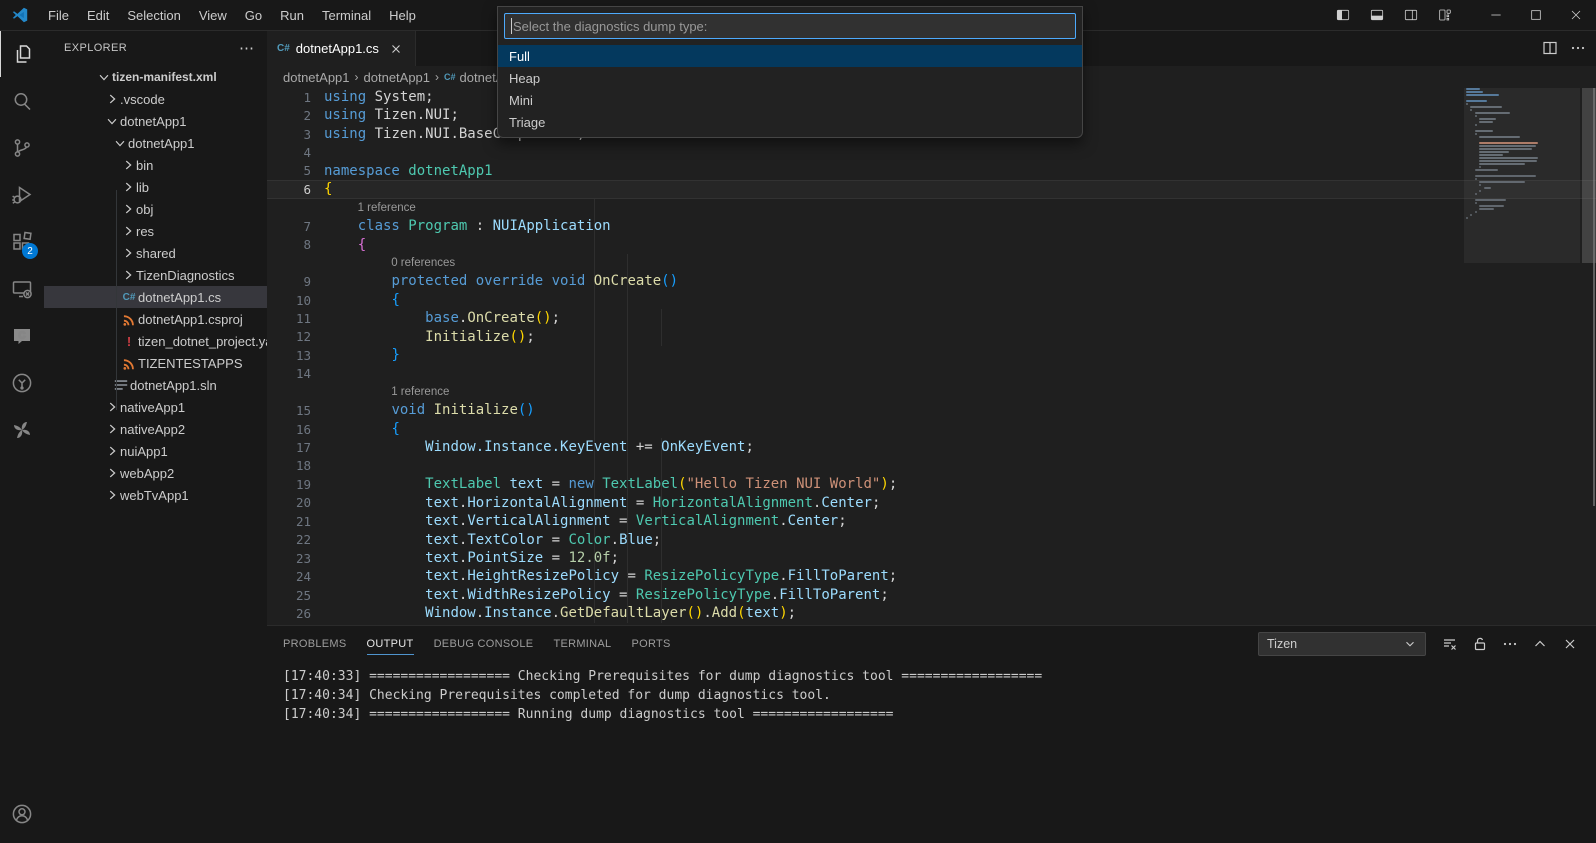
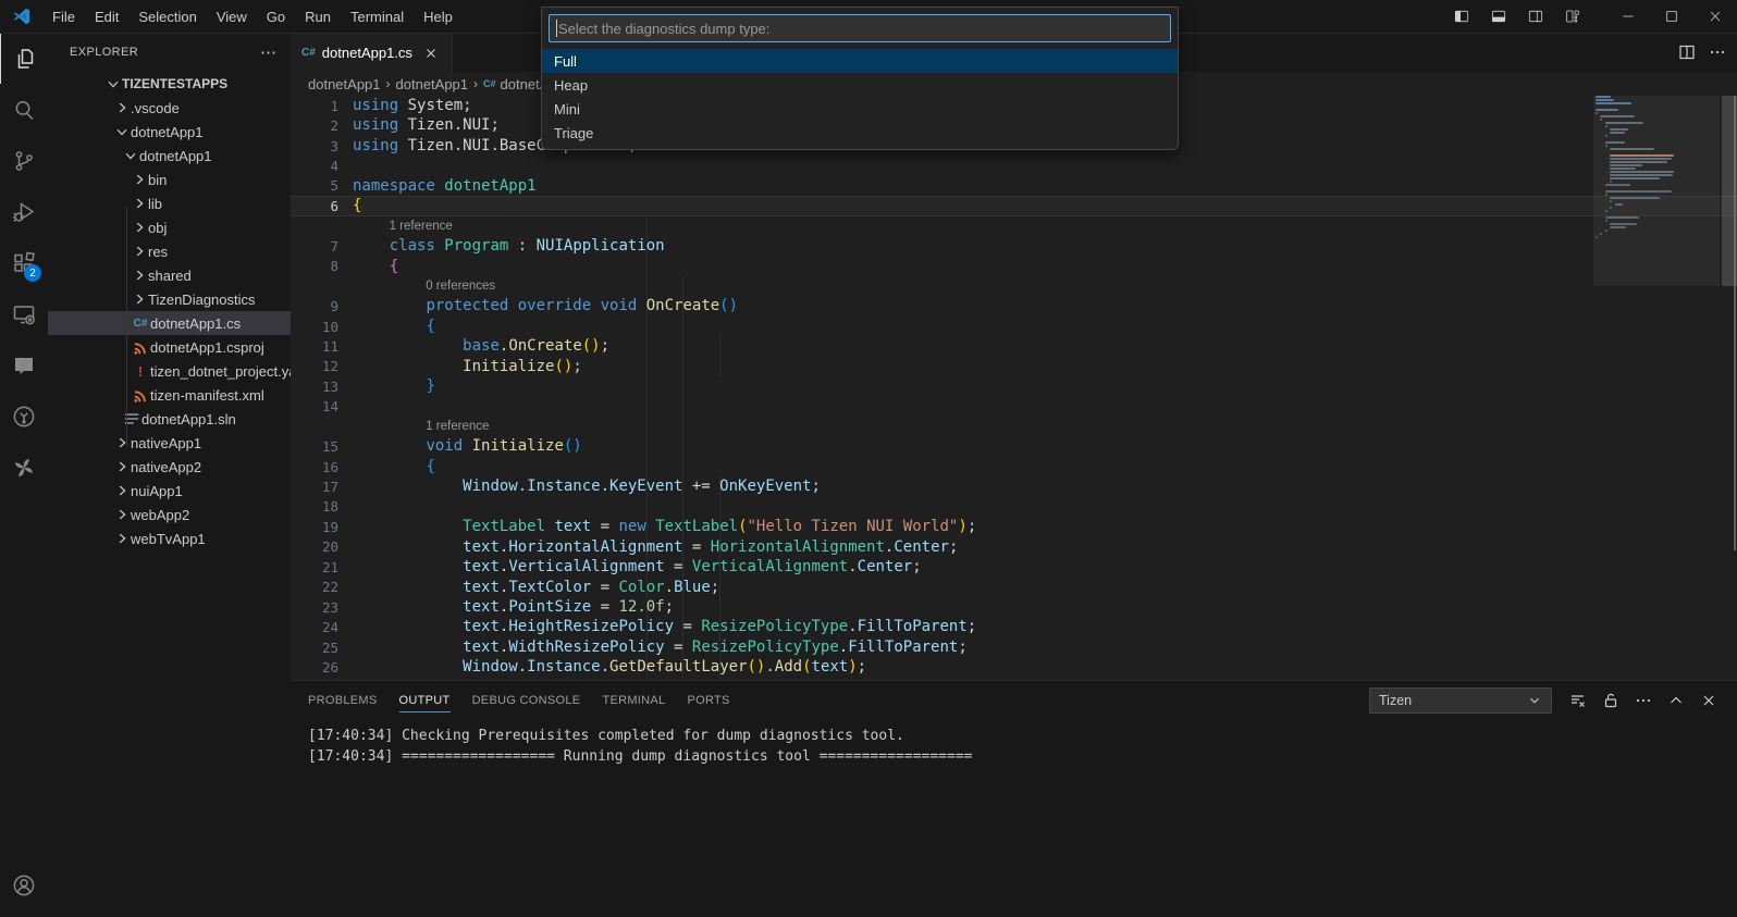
  File
  Edit
  Selection
  View
  Go
  Run
  Terminal
  Help
  2
  C
  EXPLORER
  ⋯
- tizen-manifest.xml
+ TIZENTESTAPPS
  .vscode
  dotnetApp1
  dotnetApp1
  bin
  lib
  obj
  res
  shared
  TizenDiagnostics
  C#
  dotnetApp1.cs
  dotnetApp1.csproj
  !
  tizen_dotnet_project.y
- TIZENTESTAPPS
+ tizen-manifest.xml
  dotnetApp1.sln
  nativeApp1
  nativeApp2
  nuiApp1
  webApp2
  webTvApp1
  C#
  dotnetApp1.cs
  dotnetApp1
  ›
  dotnetApp1
  ›
  C#
  1
  using System;
  2
  using Tizen.NUI;
  3
  4
  5
  namespace dotnetApp1
  6
  {
  1 reference
  7
  class Program : NUIApplication
  8
  {
  0 references
  9
  protected override void OnCreate()
  10
  {
  11
  base.OnCreate();
  12
  Initialize();
  13
  }
  14
  1 reference
  15
  void Initialize()
  16
  {
  17
  Window.Instance.KeyEvent += OnKeyEvent;
  18
  19
  TextLabel text = new TextLabel("Hello Tizen NUI World");
  20
  text.HorizontalAlignment = HorizontalAlignment.Center;
  21
  text.VerticalAlignment = VerticalAlignment.Center;
  22
  text.TextColor = Color.Blue;
  23
  text.PointSize = 12.0f;
  24
  text.HeightResizePolicy = ResizePolicyType.FillToParent;
  25
  text.WidthResizePolicy = ResizePolicyType.FillToParent;
  26
  Window.Instance.GetDefaultLayer().Add(text);
  PROBLEMS
  OUTPUT
  DEBUG CONSOLE
  TERMINAL
  PORTS
  Tizen
- [17:40:33] ================== Checking Prerequisites for dump diagnostics tool ==================
  [17:40:34] Checking Prerequisites completed for dump diagnostics tool.
  [17:40:34] ================== Running dump diagnostics tool ==================
  Select the diagnostics dump type:
  Full
  Heap
  Mini
  Triage
